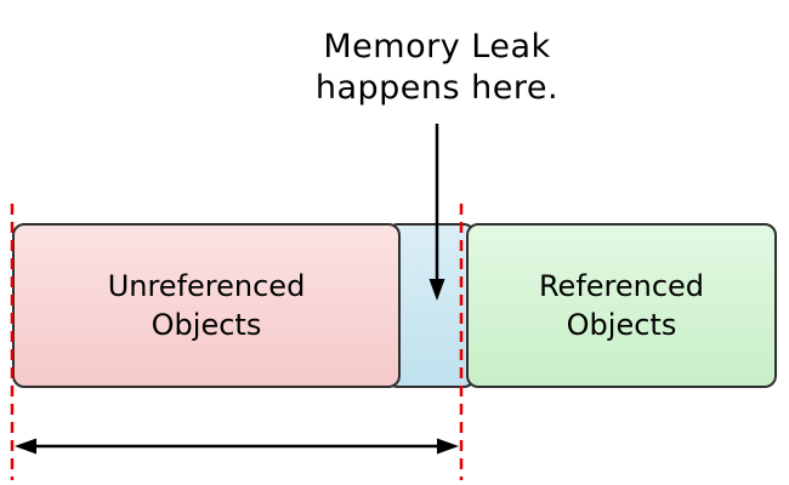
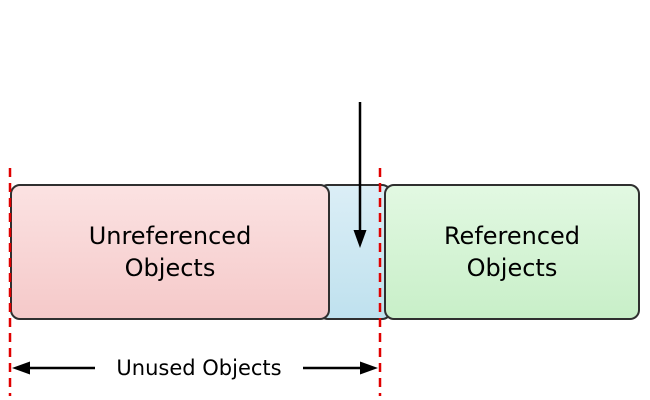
- Memory Leak
- happens here.
  Unreferenced
  Objects
  Referenced
  Objects
+ Unused Objects
